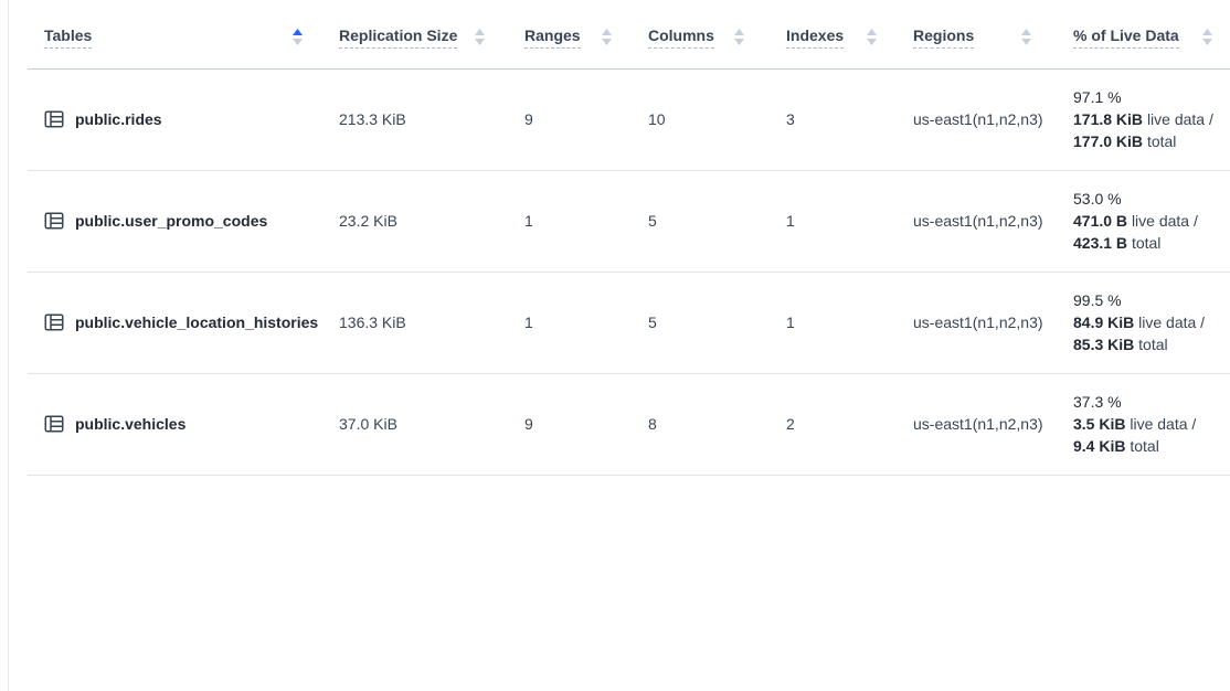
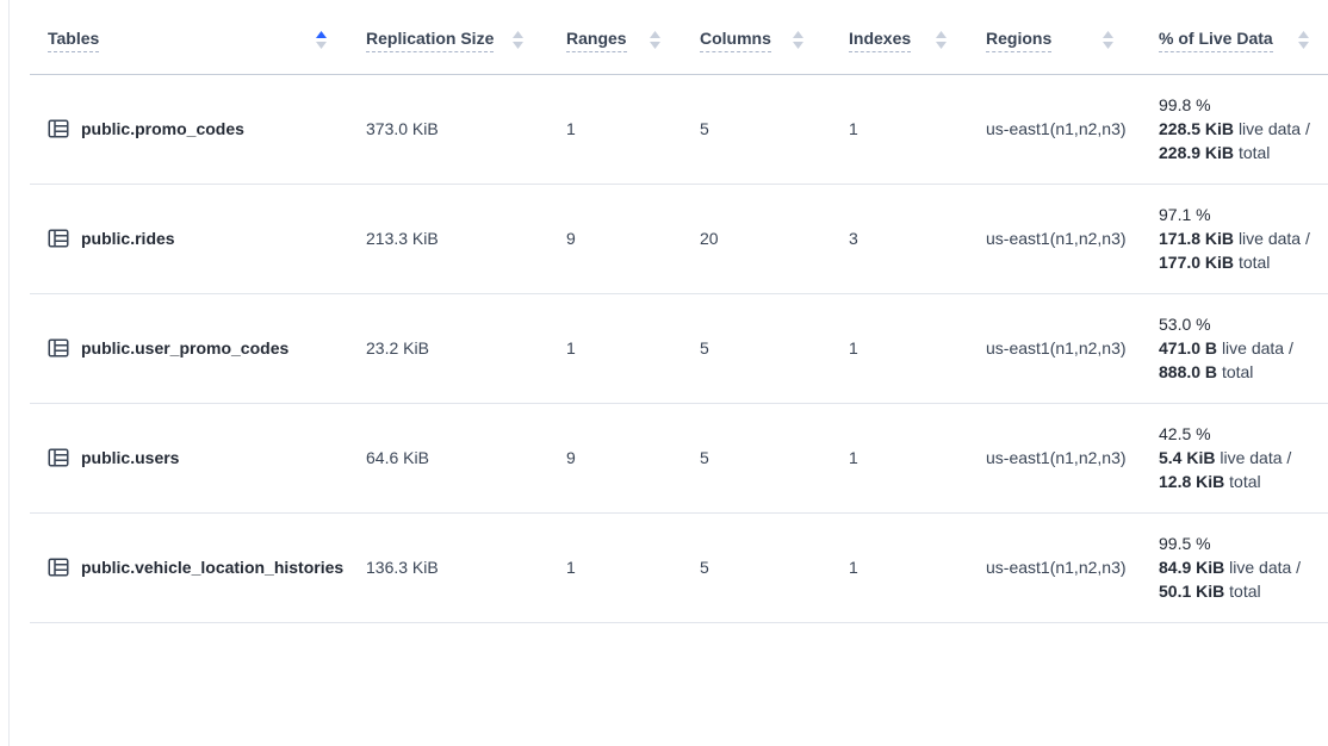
  Tables	Replication Size	Ranges	Columns	Indexes	Regions	% of Live Data
+ public.promo_codes	373.0 KiB	1	5	1	us-east1(n1,n2,n3)	99.8 % 228.5 KiB live data / 228.9 KiB total
- public.rides	213.3 KiB	9	10	3	us-east1(n1,n2,n3)	97.1 % 171.8 KiB live data / 177.0 KiB total
+ public.rides	213.3 KiB	9	20	3	us-east1(n1,n2,n3)	97.1 % 171.8 KiB live data / 177.0 KiB total
- public.user_promo_codes	23.2 KiB	1	5	1	us-east1(n1,n2,n3)	53.0 % 471.0 B live data / 423.1 B total
+ public.user_promo_codes	23.2 KiB	1	5	1	us-east1(n1,n2,n3)	53.0 % 471.0 B live data / 888.0 B total
+ public.users	64.6 KiB	9	5	1	us-east1(n1,n2,n3)	42.5 % 5.4 KiB live data / 12.8 KiB total
- public.vehicle_location_histories	136.3 KiB	1	5	1	us-east1(n1,n2,n3)	99.5 % 84.9 KiB live data / 85.3 KiB total
+ public.vehicle_location_histories	136.3 KiB	1	5	1	us-east1(n1,n2,n3)	99.5 % 84.9 KiB live data / 50.1 KiB total
- public.vehicles	37.0 KiB	9	8	2	us-east1(n1,n2,n3)	37.3 % 3.5 KiB live data / 9.4 KiB total
